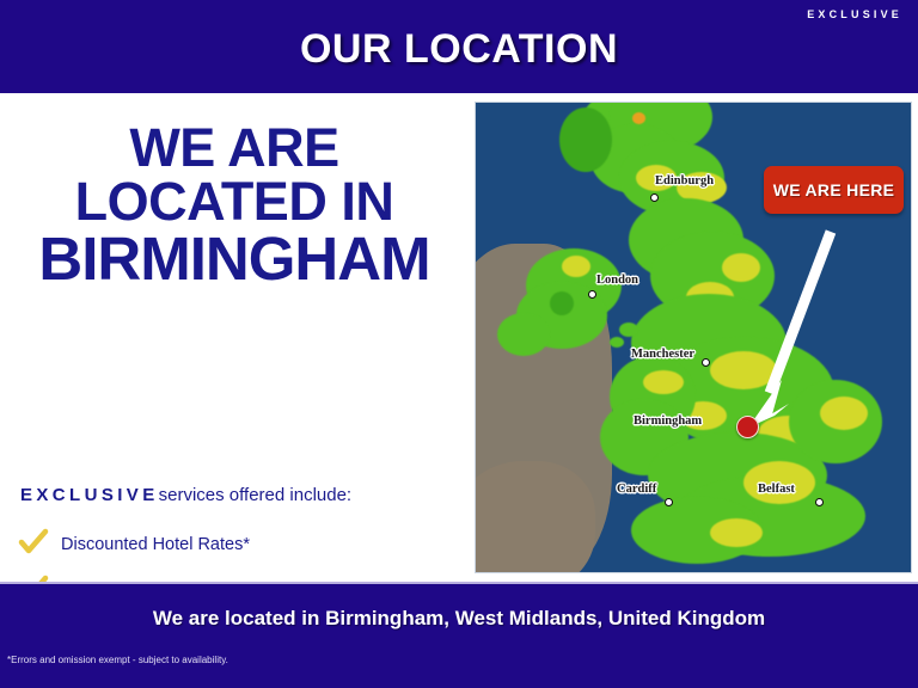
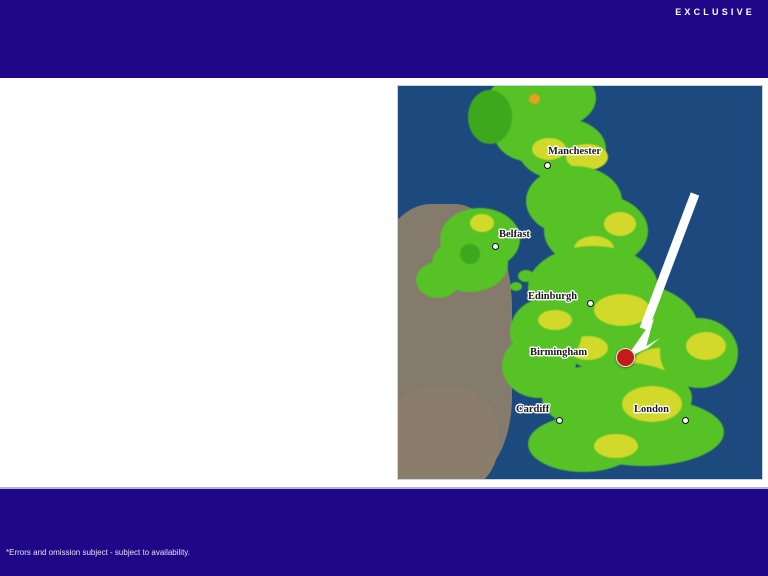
  EXCLUSIVE
- OUR LOCATION
- WE ARE
- LOCATED IN
- BIRMINGHAM
- EXCLUSIVEservices offered include:
- Discounted Hotel Rates*
- Edinburgh
+ Manchester
- London
+ Belfast
- Manchester
+ Edinburgh
  Birmingham
  Cardiff
- Belfast
+ London
- WE ARE HERE
- We are located in Birmingham, West Midlands, United Kingdom
- *Errors and omission exempt - subject to availability.
+ *Errors and omission subject - subject to availability.
